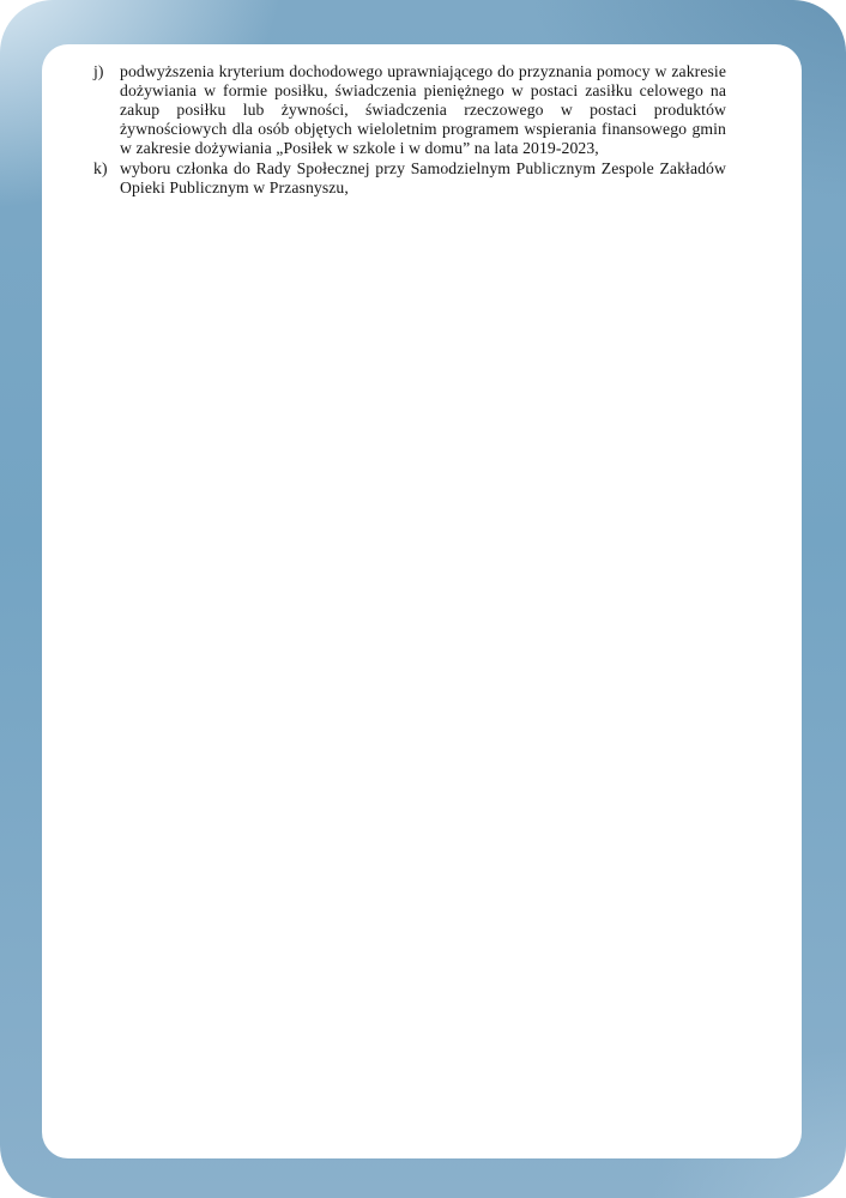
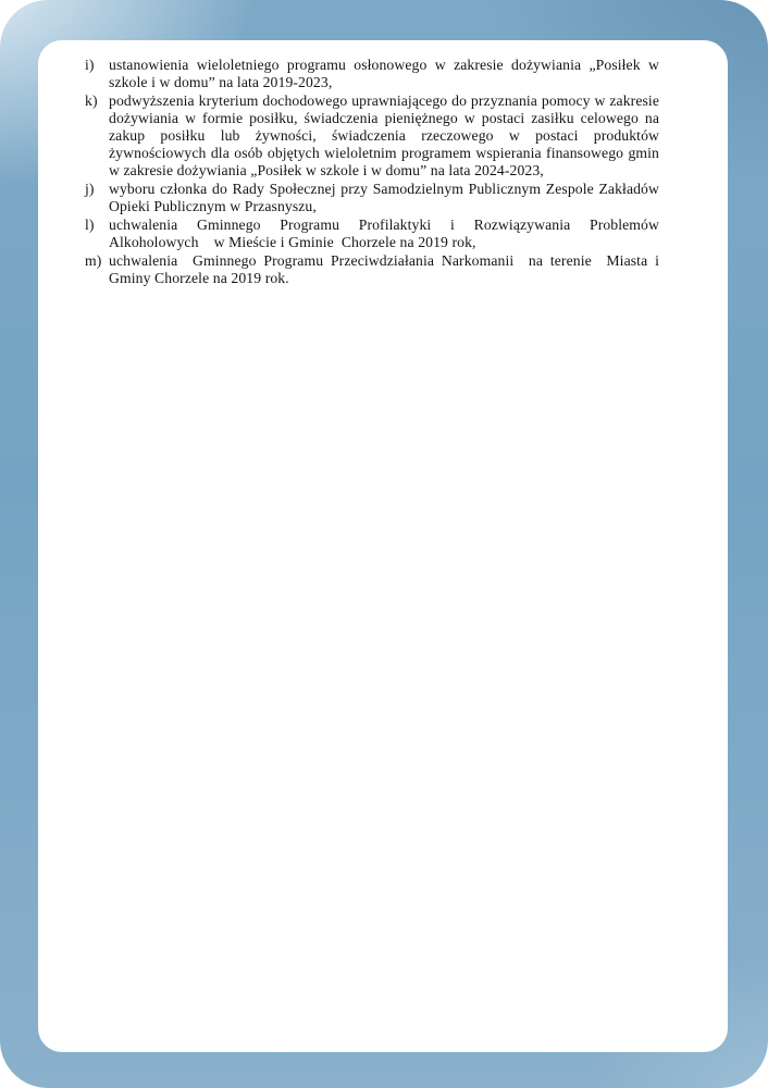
+ i)
+ ustanowienia wieloletniego programu osłonowego w zakresie dożywiania „Posiłek w szkole i w domu” na lata 2019-2023,
- j)
+ k)
- podwyższenia kryterium dochodowego uprawniającego do przyznania pomocy w zakresie dożywiania w formie posiłku, świadczenia pieniężnego w postaci zasiłku celowego na zakup posiłku lub żywności, świadczenia rzeczowego w postaci produktów żywnościowych dla osób objętych wieloletnim programem wspierania finansowego gmin w zakresie dożywiania „Posiłek w szkole i w domu” na lata 2019-2023,
+ podwyższenia kryterium dochodowego uprawniającego do przyznania pomocy w zakresie dożywiania w formie posiłku, świadczenia pieniężnego w postaci zasiłku celowego na zakup posiłku lub żywności, świadczenia rzeczowego w postaci produktów żywnościowych dla osób objętych wieloletnim programem wspierania finansowego gmin w zakresie dożywiania „Posiłek w szkole i w domu” na lata 2024-2023,
- k)
+ j)
  wyboru członka do Rady Społecznej przy Samodzielnym Publicznym Zespole Zakładów Opieki Publicznym w Przasnyszu,
+ l)
+ uchwalenia Gminnego Programu Profilaktyki i Rozwiązywania Problemów Alkoholowych w Mieście i Gminie Chorzele na 2019 rok,
+ m)
+ uchwalenia Gminnego Programu Przeciwdziałania Narkomanii na terenie Miasta i Gminy Chorzele na 2019 rok.
